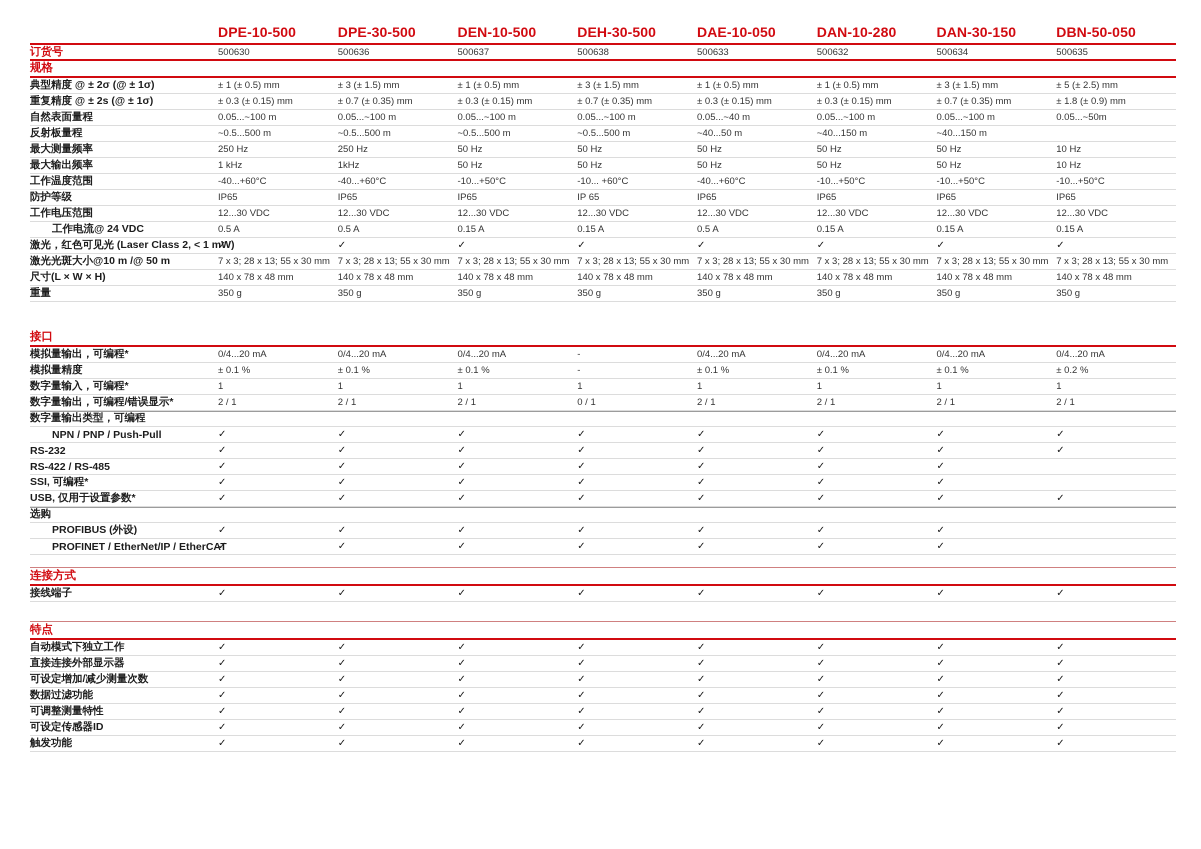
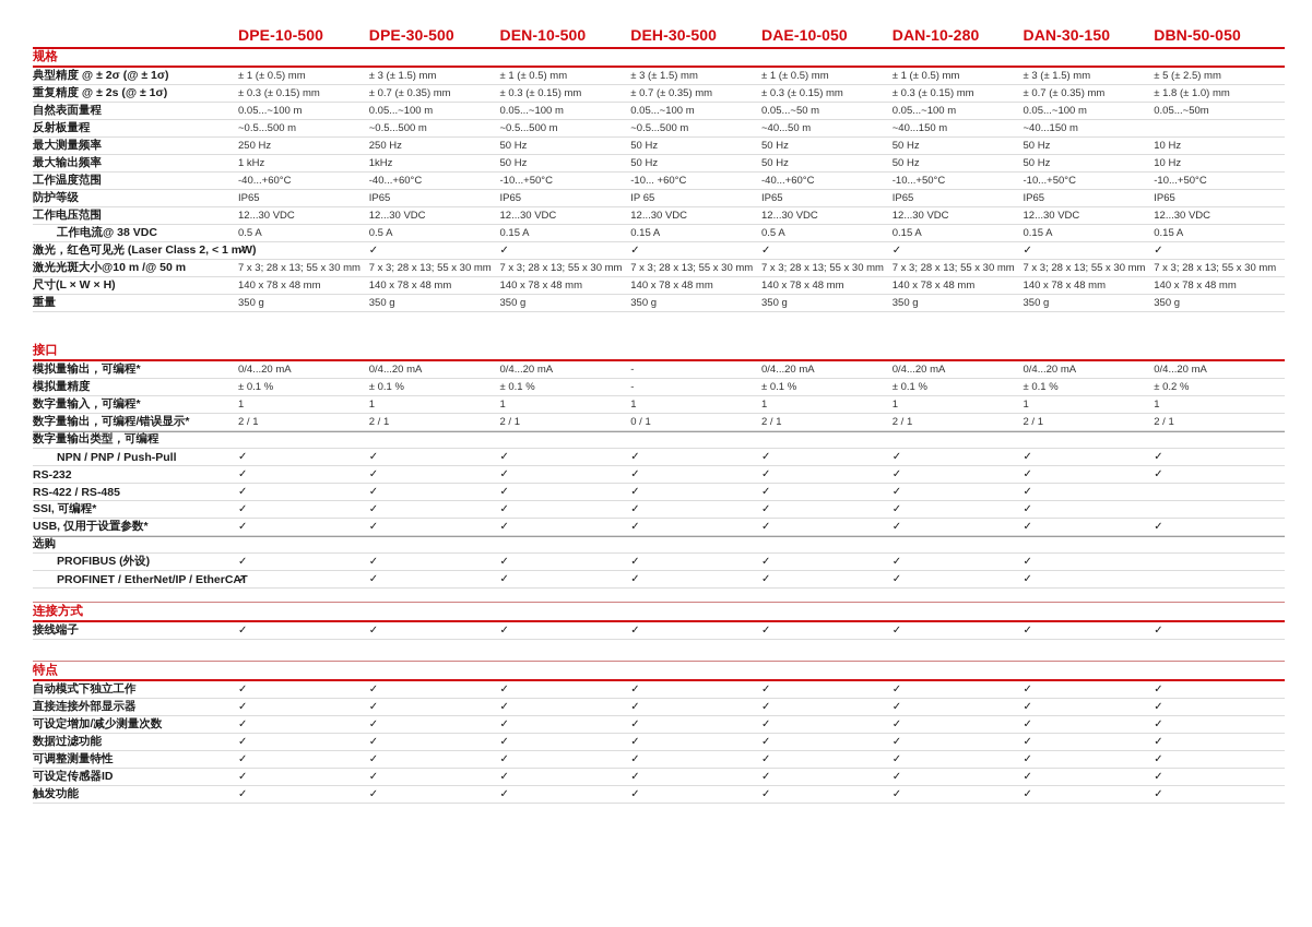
  DPE-10-500
  DPE-30-500
  DEN-10-500
  DEH-30-500
  DAE-10-050
  DAN-10-280
  DAN-30-150
  DBN-50-050
- 订货号
- 500630
- 500636
- 500637
- 500638
- 500633
- 500632
- 500634
- 500635
  规格
  典型精度 @ ± 2σ (@ ± 1σ)
  ± 1 (± 0.5) mm
  ± 3 (± 1.5) mm
  ± 1 (± 0.5) mm
  ± 3 (± 1.5) mm
  ± 1 (± 0.5) mm
  ± 1 (± 0.5) mm
  ± 3 (± 1.5) mm
  ± 5 (± 2.5) mm
  重复精度 @ ± 2s (@ ± 1σ)
  ± 0.3 (± 0.15) mm
  ± 0.7 (± 0.35) mm
  ± 0.3 (± 0.15) mm
  ± 0.7 (± 0.35) mm
  ± 0.3 (± 0.15) mm
  ± 0.3 (± 0.15) mm
  ± 0.7 (± 0.35) mm
- ± 1.8 (± 0.9) mm
+ ± 1.8 (± 1.0) mm
  自然表面量程
  0.05...~100 m
  0.05...~100 m
  0.05...~100 m
  0.05...~100 m
- 0.05...~40 m
+ 0.05...~50 m
  0.05...~100 m
  0.05...~100 m
  0.05...~50m
  反射板量程
  ~0.5...500 m
  ~0.5...500 m
  ~0.5...500 m
  ~0.5...500 m
  ~40...50 m
  ~40...150 m
  ~40...150 m
  最大测量频率
  250 Hz
  250 Hz
  50 Hz
  50 Hz
  50 Hz
  50 Hz
  50 Hz
  10 Hz
  最大输出频率
  1 kHz
  1kHz
  50 Hz
  50 Hz
  50 Hz
  50 Hz
  50 Hz
  10 Hz
  工作温度范围
  -40...+60°C
  -40...+60°C
  -10...+50°C
  -10... +60°C
  -40...+60°C
  -10...+50°C
  -10...+50°C
  -10...+50°C
  防护等级
  IP65
  IP65
  IP65
  IP 65
  IP65
  IP65
  IP65
  IP65
  工作电压范围
  12...30 VDC
  12...30 VDC
  12...30 VDC
  12...30 VDC
  12...30 VDC
  12...30 VDC
  12...30 VDC
  12...30 VDC
- 工作电流@ 24 VDC
+ 工作电流@ 38 VDC
  0.5 A
  0.5 A
  0.15 A
  0.15 A
  0.5 A
  0.15 A
  0.15 A
  0.15 A
  激光，红色可见光 (Laser Class 2, < 1 m
  ✓
  ✓
  ✓
  ✓
  ✓
  ✓
  ✓
  ✓
  激光光斑大小@10 m /@ 50 m
  7 x 3; 28 x 13; 55 x 30 mm
  7 x 3; 28 x 13; 55 x 30 mm
  7 x 3; 28 x 13; 55 x 30 mm
  7 x 3; 28 x 13; 55 x 30 mm
  7 x 3; 28 x 13; 55 x 30 mm
  7 x 3; 28 x 13; 55 x 30 mm
  7 x 3; 28 x 13; 55 x 30 mm
  7 x 3; 28 x 13; 55 x 30 mm
  尺寸(L × W × H)
  140 x 78 x 48 mm
  140 x 78 x 48 mm
  140 x 78 x 48 mm
  140 x 78 x 48 mm
  140 x 78 x 48 mm
  140 x 78 x 48 mm
  140 x 78 x 48 mm
  140 x 78 x 48 mm
  重量
  350 g
  350 g
  350 g
  350 g
  350 g
  350 g
  350 g
  350 g
  接口
  模拟量输出，可编程*
  0/4...20 mA
  0/4...20 mA
  0/4...20 mA
  -
  0/4...20 mA
  0/4...20 mA
  0/4...20 mA
  0/4...20 mA
  模拟量精度
  ± 0.1 %
  ± 0.1 %
  ± 0.1 %
  -
  ± 0.1 %
  ± 0.1 %
  ± 0.1 %
  ± 0.2 %
  数字量输入，可编程*
  1
  1
  1
  1
  1
  1
  1
  1
  数字量输出，可编程/错误显示*
  2 / 1
  2 / 1
  2 / 1
  0 / 1
  2 / 1
  2 / 1
  2 / 1
  2 / 1
  数字量输出类型，可编程
  NPN / PNP / Push-Pull
  ✓
  ✓
  ✓
  ✓
  ✓
  ✓
  ✓
  ✓
  RS-232
  ✓
  ✓
  ✓
  ✓
  ✓
  ✓
  ✓
  ✓
  RS-422 / RS-485
  ✓
  ✓
  ✓
  ✓
  ✓
  ✓
  ✓
  SSI, 可编程*
  ✓
  ✓
  ✓
  ✓
  ✓
  ✓
  ✓
  USB, 仅用于设置参数*
  ✓
  ✓
  ✓
  ✓
  ✓
  ✓
  ✓
  ✓
  选购
  PROFIBUS (外设)
  ✓
  ✓
  ✓
  ✓
  ✓
  ✓
  ✓
  PROFINET / EtherNet/IP / EtherCAT
  ✓
  ✓
  ✓
  ✓
  ✓
  ✓
  ✓
  连接方式
  接线端子
  ✓
  ✓
  ✓
  ✓
  ✓
  ✓
  ✓
  ✓
  特点
  自动模式下独立工作
  ✓
  ✓
  ✓
  ✓
  ✓
  ✓
  ✓
  ✓
  直接连接外部显示器
  ✓
  ✓
  ✓
  ✓
  ✓
  ✓
  ✓
  ✓
  可设定增加/减少测量次数
  ✓
  ✓
  ✓
  ✓
  ✓
  ✓
  ✓
  ✓
  数据过滤功能
  ✓
  ✓
  ✓
  ✓
  ✓
  ✓
  ✓
  ✓
  可调整测量特性
  ✓
  ✓
  ✓
  ✓
  ✓
  ✓
  ✓
  ✓
  可设定传感器ID
  ✓
  ✓
  ✓
  ✓
  ✓
  ✓
  ✓
  ✓
  触发功能
  ✓
  ✓
  ✓
  ✓
  ✓
  ✓
  ✓
  ✓
